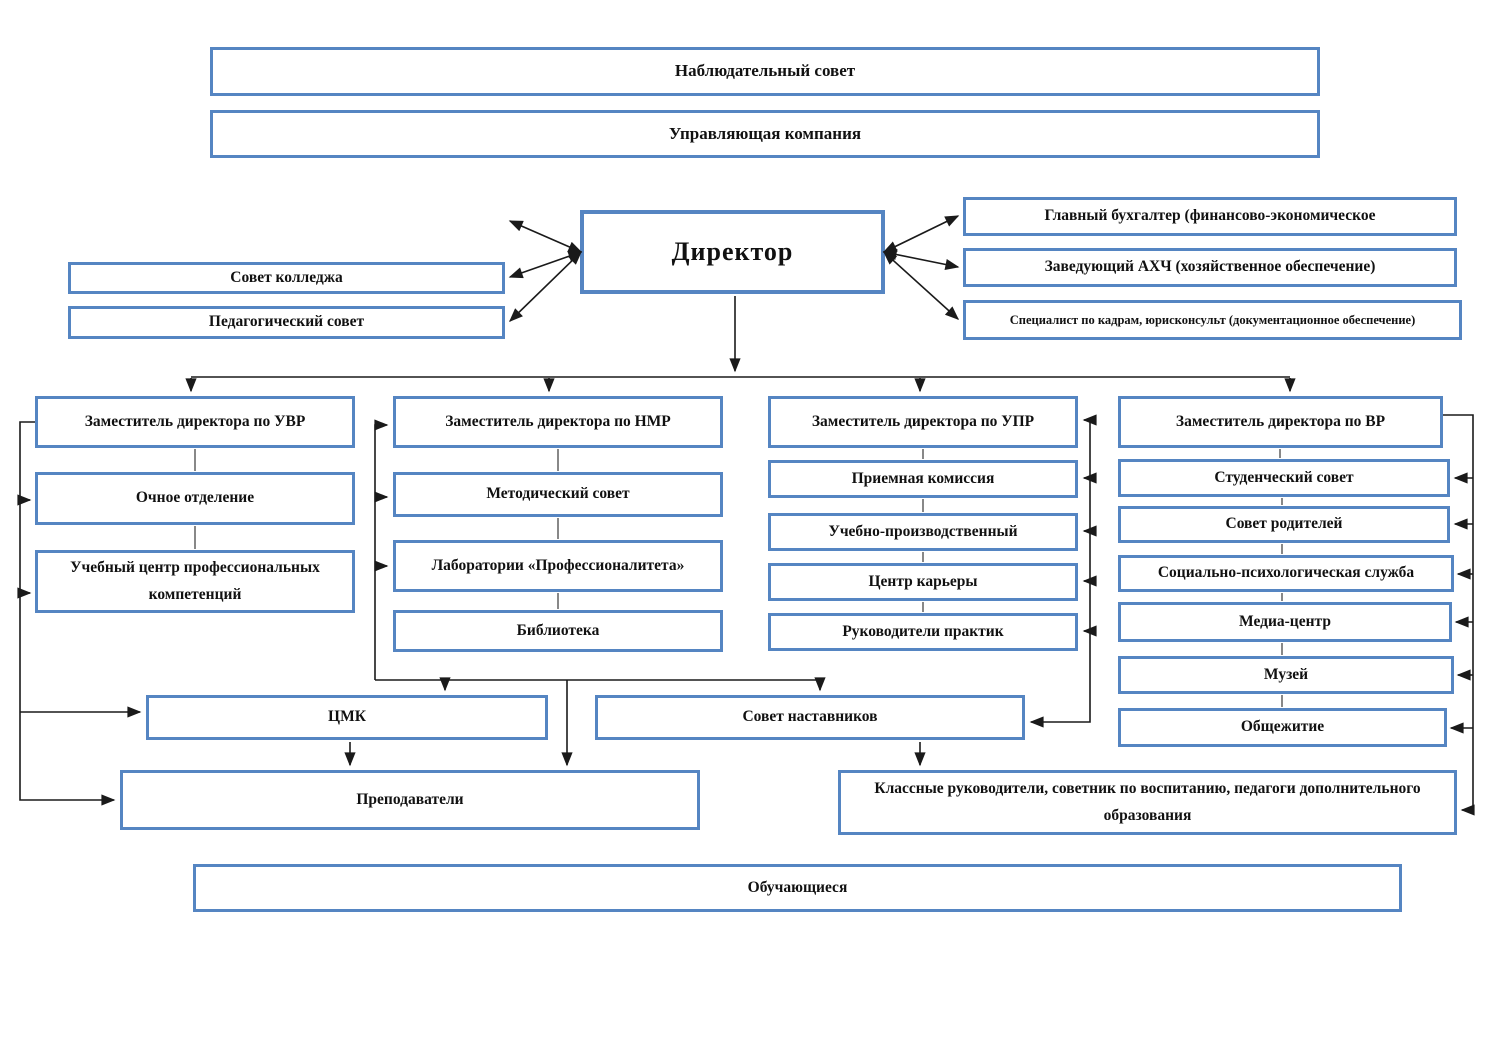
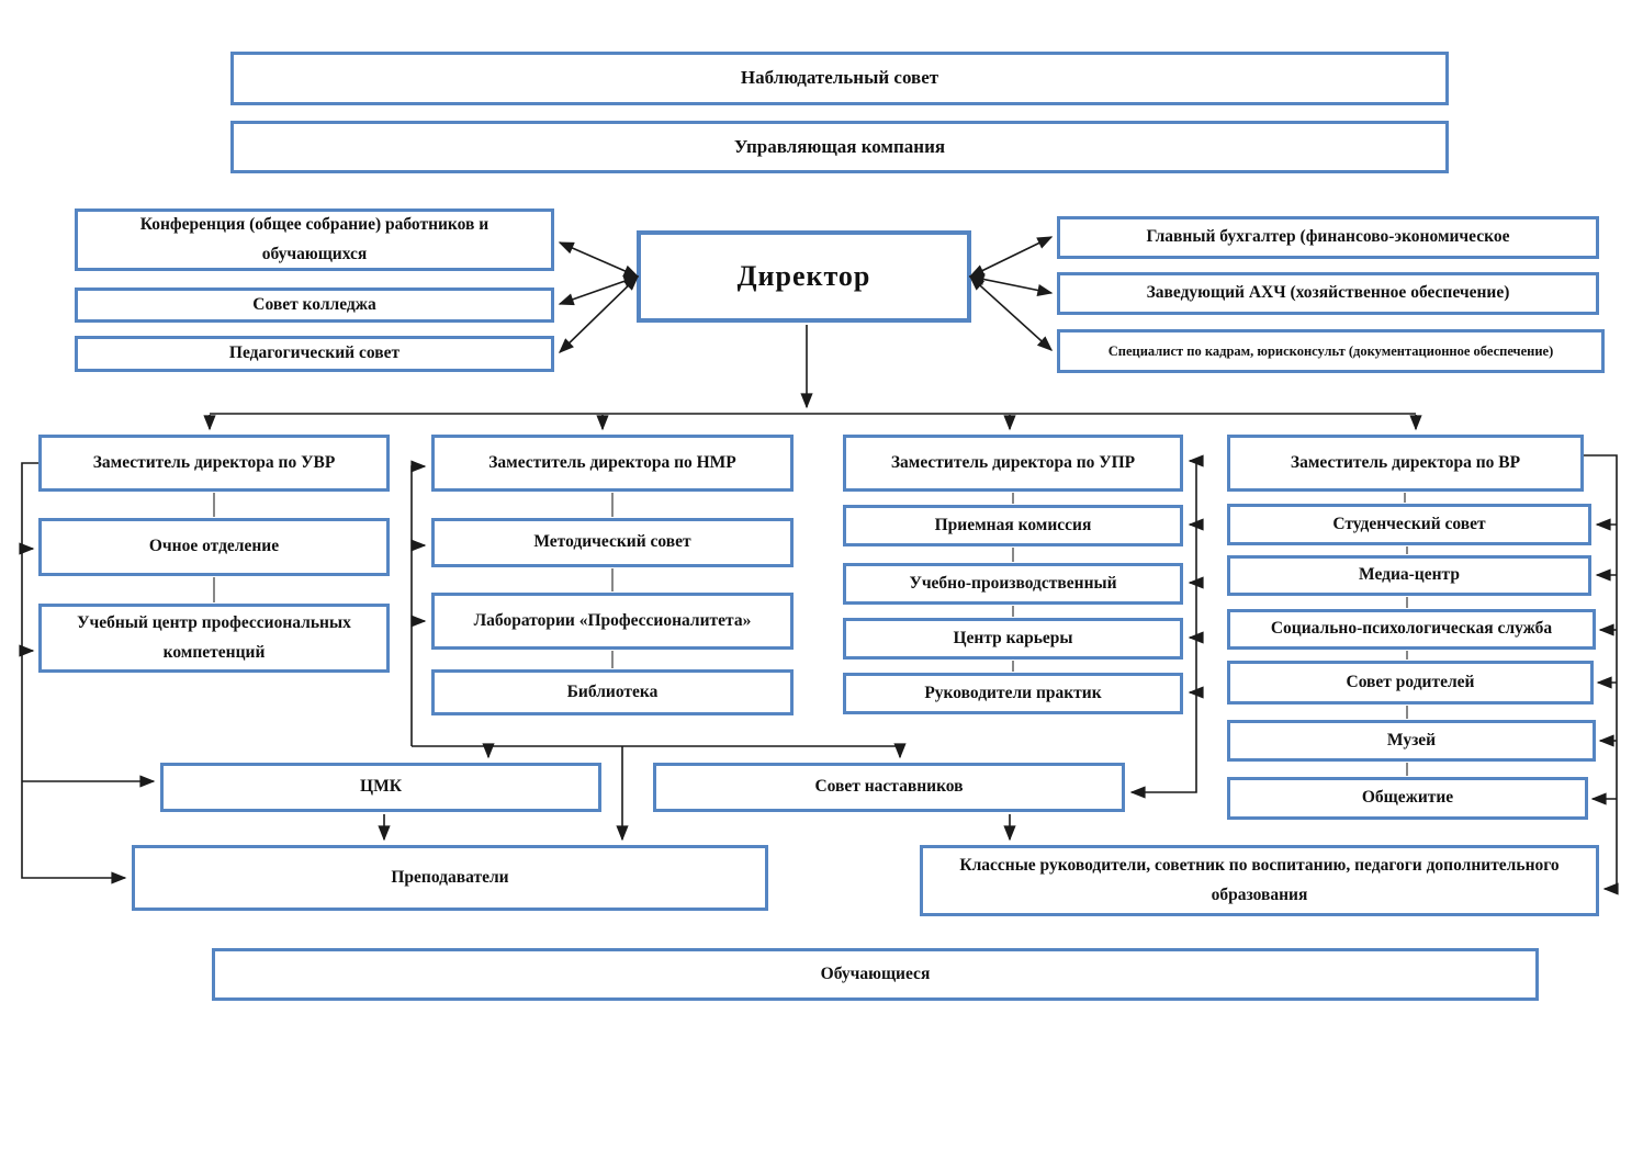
  Наблюдательный совет
  Управляющая компания
+ Конференция (общее собрание) работников и обучающихся
  Совет колледжа
  Педагогический совет
  Директор
  Главный бухгалтер (финансово-экономическое
  Заведующий АХЧ (хозяйственное обеспечение)
  Специалист по кадрам, юрисконсульт (документационное обеспечение)
  Заместитель директора по УВР
  Заместитель директора по НМР
  Заместитель директора по УПР
  Заместитель директора по ВР
  Очное отделение
  Учебный центр профессиональных компетенций
  Методический совет
  Лаборатории «Профессионалитета»
  Библиотека
  Приемная комиссия
  Учебно-производственный
  Центр карьеры
  Руководители практик
  Студенческий совет
- Совет родителей
+ Медиа-центр
  Социально-психологическая служба
- Медиа-центр
+ Совет родителей
  Музей
  Общежитие
  ЦМК
  Совет наставников
  Преподаватели
  Классные руководители, советник по воспитанию, педагоги дополнительного образования
  Обучающиеся
